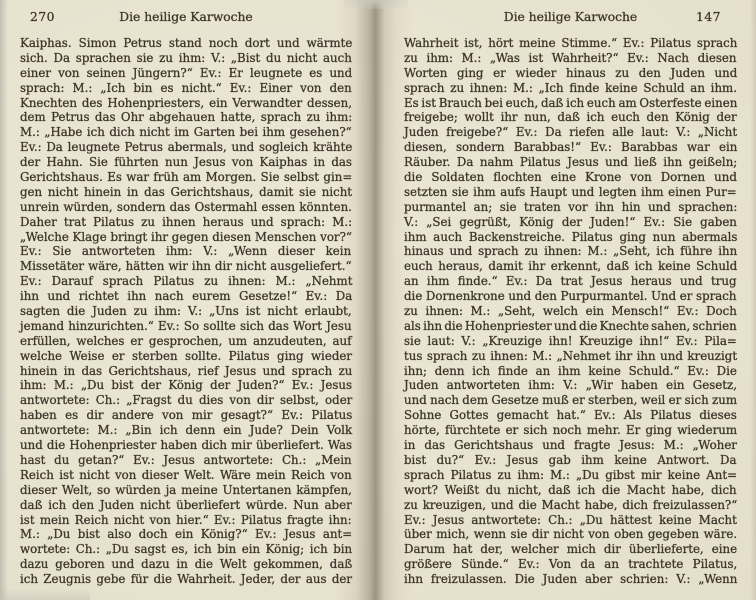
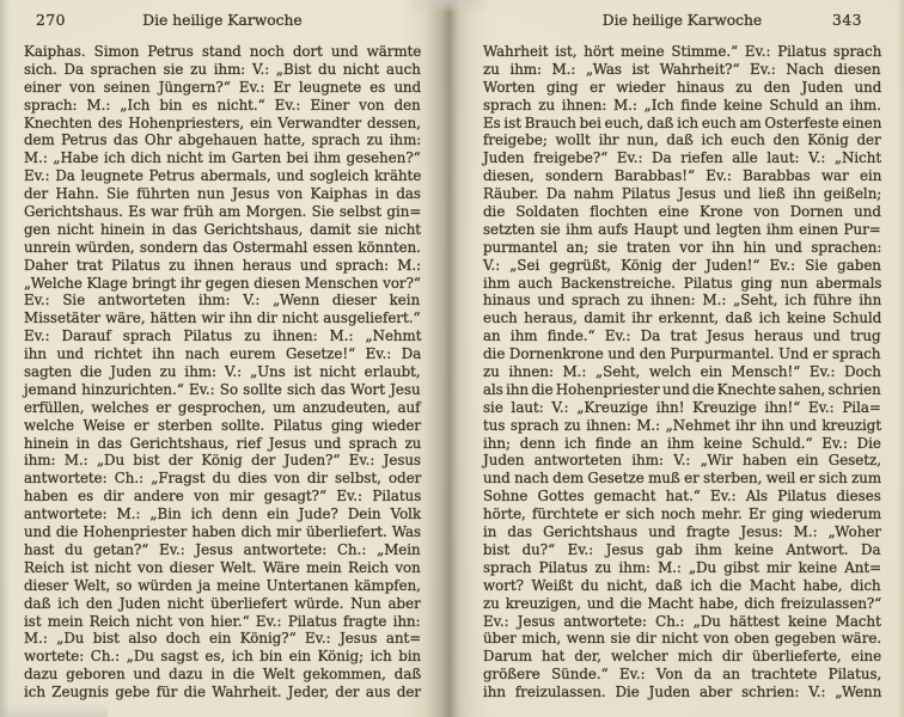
  270
  Die heilige Karwoche
  Kaiphas. Simon Petrus stand noch dort und wär
  sich. Da sprachen sie zu ihm: V.: „Bist du nicht au
  einer von seinen Jüngern?“ Ev.: Er leugnete es u
  sprach: M.: „Ich bin es nicht.“ Ev.: Einer von d
  Knechten des Hohenpriesters, ein Verwandter dess
  dem Petrus das Ohr abgehauen hatte, sprach zu ih
  M.: „Habe ich dich nicht im Garten bei ihm gesehe
  Ev.: Da leugnete Petrus abermals, und sogleich krä
  der Hahn. Sie führten nun Jesus von Kaiphas in
  Gerichtshaus. Es war früh am Morgen. Sie selbst gi
  gen nicht hinein in das Gerichtshaus, damit sie ni
  unrein würden, sondern das Ostermahl essen könnt
  Daher trat Pilatus zu ihnen heraus und sprach:
  „Welche Klage bringt ihr gegen diesen Menschen vo
  Ev.: Sie antworteten ihm: V.: „Wenn dieser k
  Missetäter wäre, hätten wir ihn dir nicht ausgeliefer
  Ev.: Darauf sprach Pilatus zu ihnen: M.: „Neh
  ihn und richtet ihn nach eurem Gesetze!“ Ev.:
  sagten die Juden zu ihm: V.: „Uns ist nicht erlau
  jemand hinzurichten.“ Ev.: So sollte sich das Wort Je
  erfüllen, welches er gesprochen, um anzudeuten,
  welche Weise er sterben sollte. Pilatus ging wie
  hinein in das Gerichtshaus, rief Jesus und sprach
  ihm: M.: „Du bist der König der Juden?“ Ev.: Je
  antwortete: Ch.: „Fragst du dies von dir selbst, o
  haben es dir andere von mir gesagt?“ Ev.: Pila
  antwortete: M.: „Bin ich denn ein Jude? Dein V
  und die Hohenpriester haben dich mir überliefert. W
  hast du getan?“ Ev.: Jesus antwortete: Ch.: „M
  Reich ist nicht von dieser Welt. Wäre mein Reich v
  dieser Welt, so würden ja meine Untertanen kämpf
  daß ich den Juden nicht überliefert würde. Nun a
  ist mein Reich nicht von hier.“ Ev.: Pilatus fragte i
  M.: „Du bist also doch ein König?“ Ev.: Jesus an
  wortete: Ch.: „Du sagst es, ich bin ein König; ich
  dazu geboren und dazu in die Welt gekommen, d
  ich Zeugnis gebe für die Wahrheit. Jeder, der aus
  Die heilige Karwoche
- 147
+ 343
  ahrheit ist, hört meine Stimme.“ Ev.: Pilatus sprach
  u ihm: M.: „Was ist Wahrheit?“ Ev.: Nach diesen
  orten ging er wieder hinaus zu den Juden und
  prach zu ihnen: M.: „Ich finde keine Schuld an ihm.
  s ist Brauch bei euch, daß ich euch am Osterfeste einen
  eigebe; wollt ihr nun, daß ich euch den König der
  uden freigebe?“ Ev.: Da riefen alle laut: V.: „Nicht
  iesen, sondern Barabbas!“ Ev.: Barabbas war ein
  äuber. Da nahm Pilatus Jesus und ließ ihn geißeln;
  ie Soldaten flochten eine Krone von Dornen und
  etzten sie ihm aufs Haupt und legten ihm einen Pur=
  urmantel an; sie traten vor ihn hin und sprachen:
  .: „Sei gegrüßt, König der Juden!“ Ev.: Sie gaben
  m auch Backenstreiche. Pilatus ging nun abermals
  inaus und sprach zu ihnen: M.: „Seht, ich führe ihn
  uch heraus, damit ihr erkennt, daß ich keine Schuld
  n ihm finde.“ Ev.: Da trat Jesus heraus und trug
  ie Dornenkrone und den Purpurmantel. Und er sprach
  u ihnen: M.: „Seht, welch ein Mensch!“ Ev.: Doch
  ls ihn die Hohenpriester und die Knechte sahen, schrien
  e laut: V.: „Kreuzige ihn! Kreuzige ihn!“ Ev.: Pila=
  us sprach zu ihnen: M.: „Nehmet ihr ihn und kreuzigt
  n; denn ich finde an ihm keine Schuld.“ Ev.: Die
  uden antworteten ihm: V.: „Wir haben ein Gesetz,
  nd nach dem Gesetze muß er sterben, weil er sich zum
  ohne Gottes gemacht hat.“ Ev.: Als Pilatus dieses
  örte, fürchtete er sich noch mehr. Er ging wiederum
  das Gerichtshaus und fragte Jesus: M.: „Woher
  ist du?“ Ev.: Jesus gab ihm keine Antwort. Da
  prach Pilatus zu ihm: M.: „Du gibst mir keine Ant=
  ort? Weißt du nicht, daß ich die Macht habe, dich
  u kreuzigen, und die Macht habe, dich freizulassen?“
  v.: Jesus antwortete: Ch.: „Du hättest keine Macht
  ber mich, wenn sie dir nicht von oben gegeben wäre.
  arum hat der, welcher mich dir überlieferte, eine
  rößere Sünde.“ Ev.: Von da an trachtete Pilatus,
  n freizulassen. Die Juden aber schrien: V.: „Wenn
